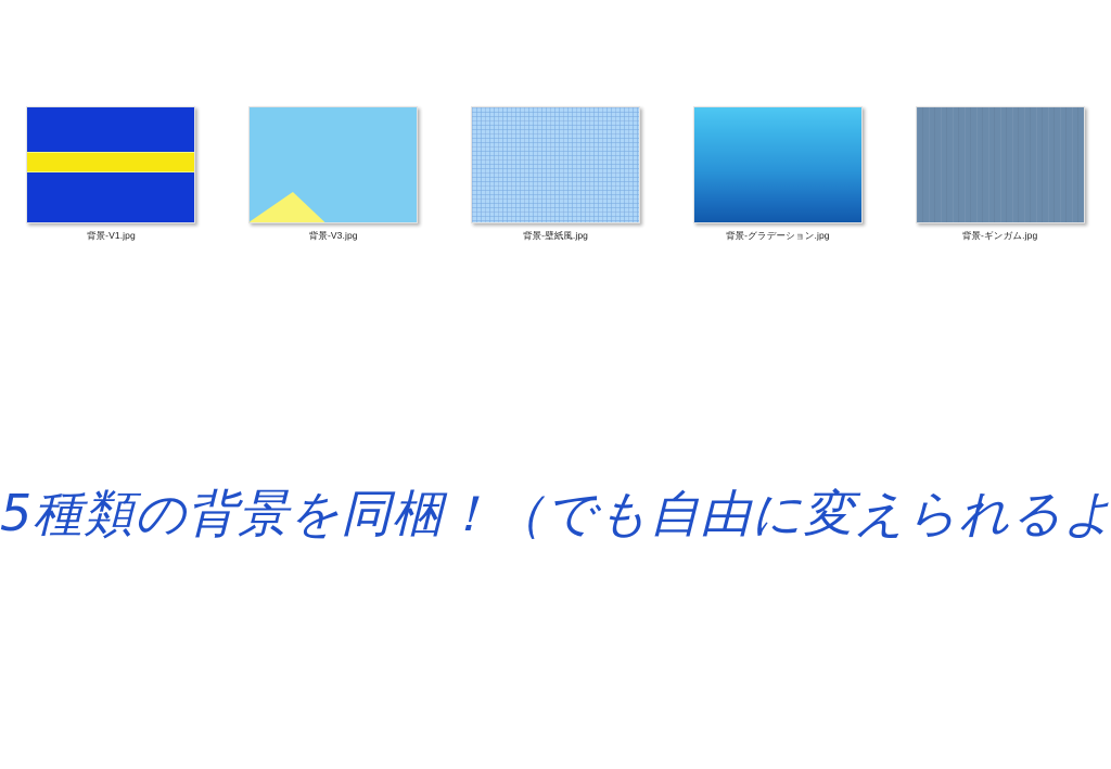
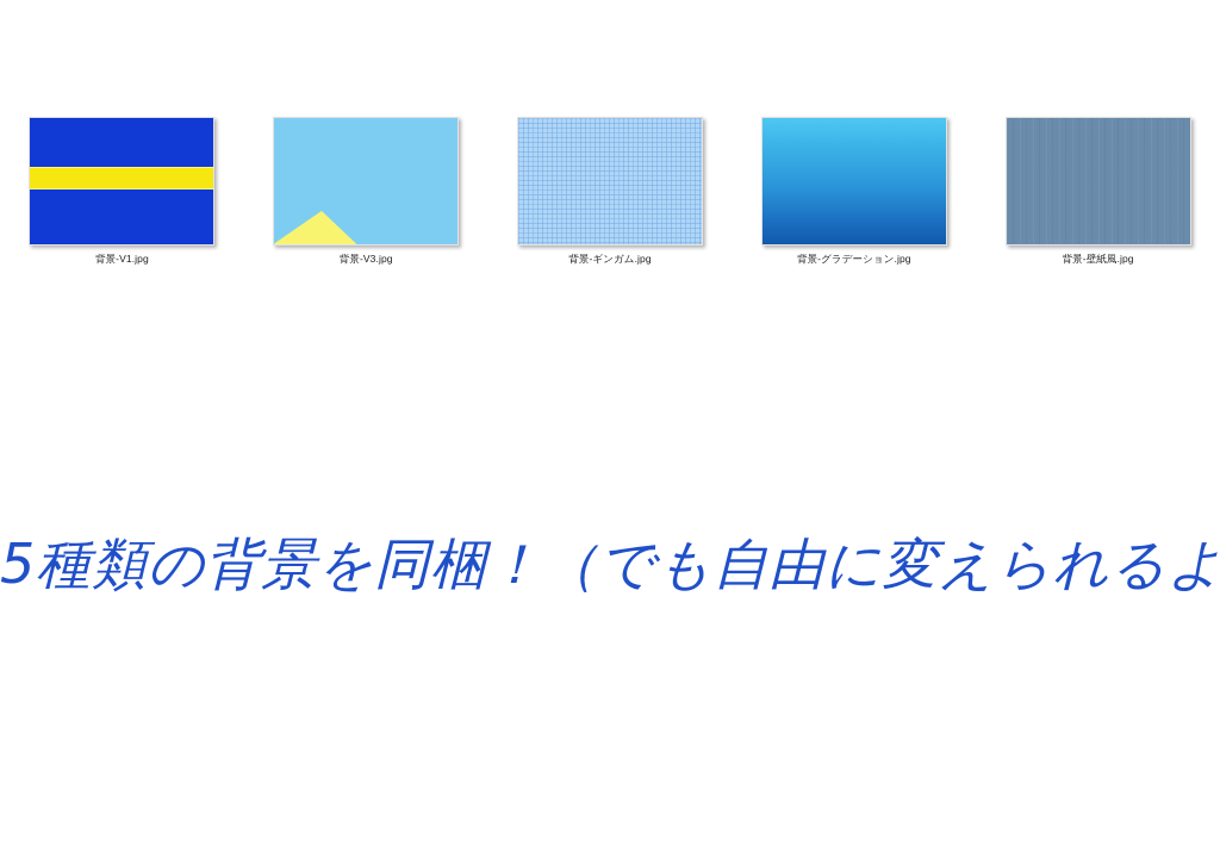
  背景-V1.jpg
  背景-V3.jpg
- 背景-壁紙風.jpg
+ 背景-ギンガム.jpg
  背景-グラデーション.jpg
- 背景-ギンガム.jpg
+ 背景-壁紙風.jpg
  5種類の背景を同梱！（でも自由に変えられるよ
